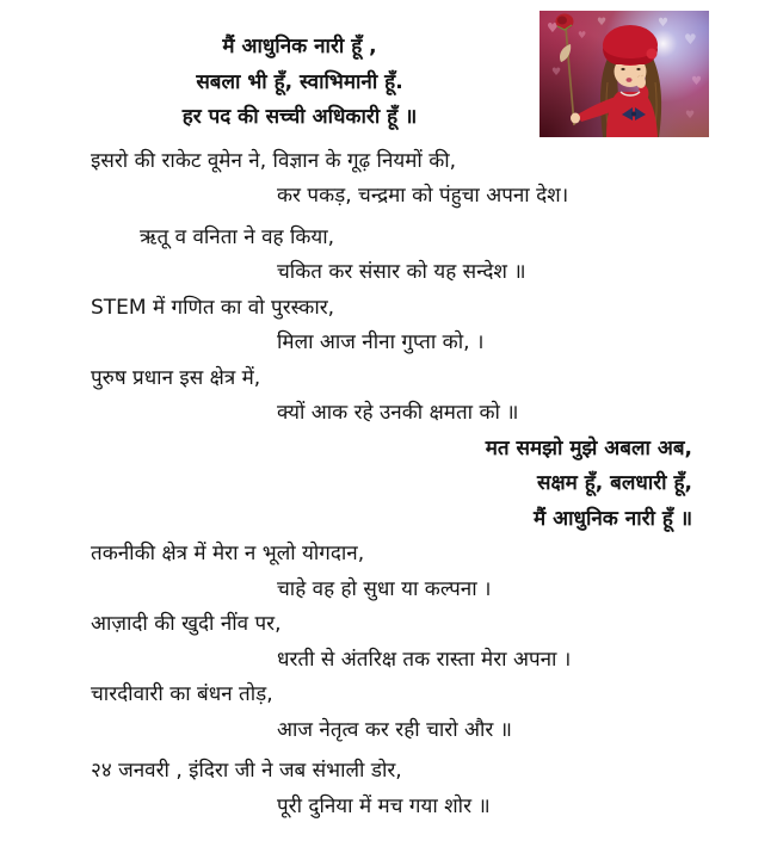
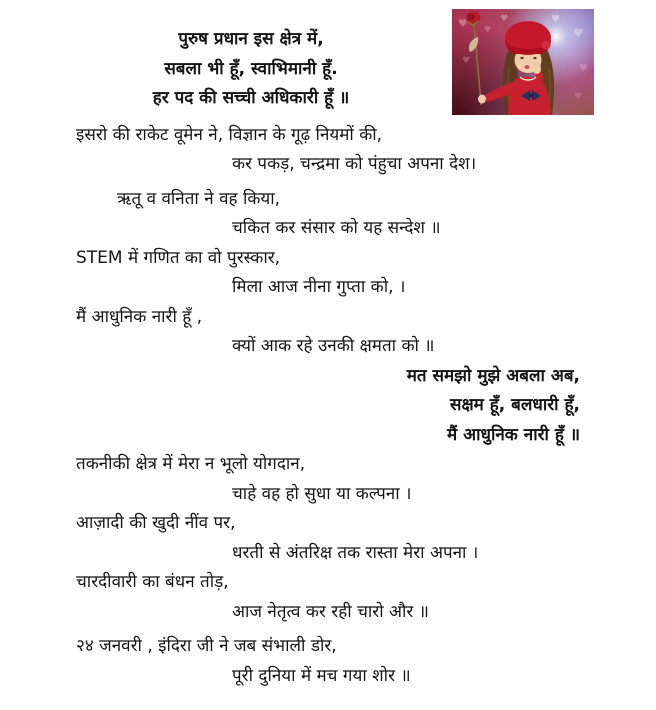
  ♥
  ♥
  ♥
  ♥
  ♥
  ♥
  ♥
  ♥
- मैं आधुनिक नारी हूँ ,
+ पुरुष प्रधान इस क्षेत्र में,
  सबला भी हूँ, स्वाभिमानी हूँ.
  हर पद की सच्ची अधिकारी हूँ ॥
  इसरो की राकेट वूमेन ने, विज्ञान के गूढ़ नियमों की,
  कर पकड़, चन्द्रमा को पंहुचा अपना देश।
  ऋतू व वनिता ने वह किया,
  चकित कर संसार को यह सन्देश ॥
  STEM में गणित का वो पुरस्कार,
  मिला आज नीना गुप्ता को, ।
- पुरुष प्रधान इस क्षेत्र में,
+ मैं आधुनिक नारी हूँ ,
  क्यों आक रहे उनकी क्षमता को ॥
  मत समझो मुझे अबला अब,
  सक्षम हूँ, बलधारी हूँ,
  मैं आधुनिक नारी हूँ ॥
  तकनीकी क्षेत्र में मेरा न भूलो योगदान,
  चाहे वह हो सुधा या कल्पना ।
  आज़ादी की खुदी नींव पर,
  धरती से अंतरिक्ष तक रास्ता मेरा अपना ।
  चारदीवारी का बंधन तोड़,
  आज नेतृत्व कर रही चारो और ॥
  २४ जनवरी , इंदिरा जी ने जब संभाली डोर,
  पूरी दुनिया में मच गया शोर ॥
